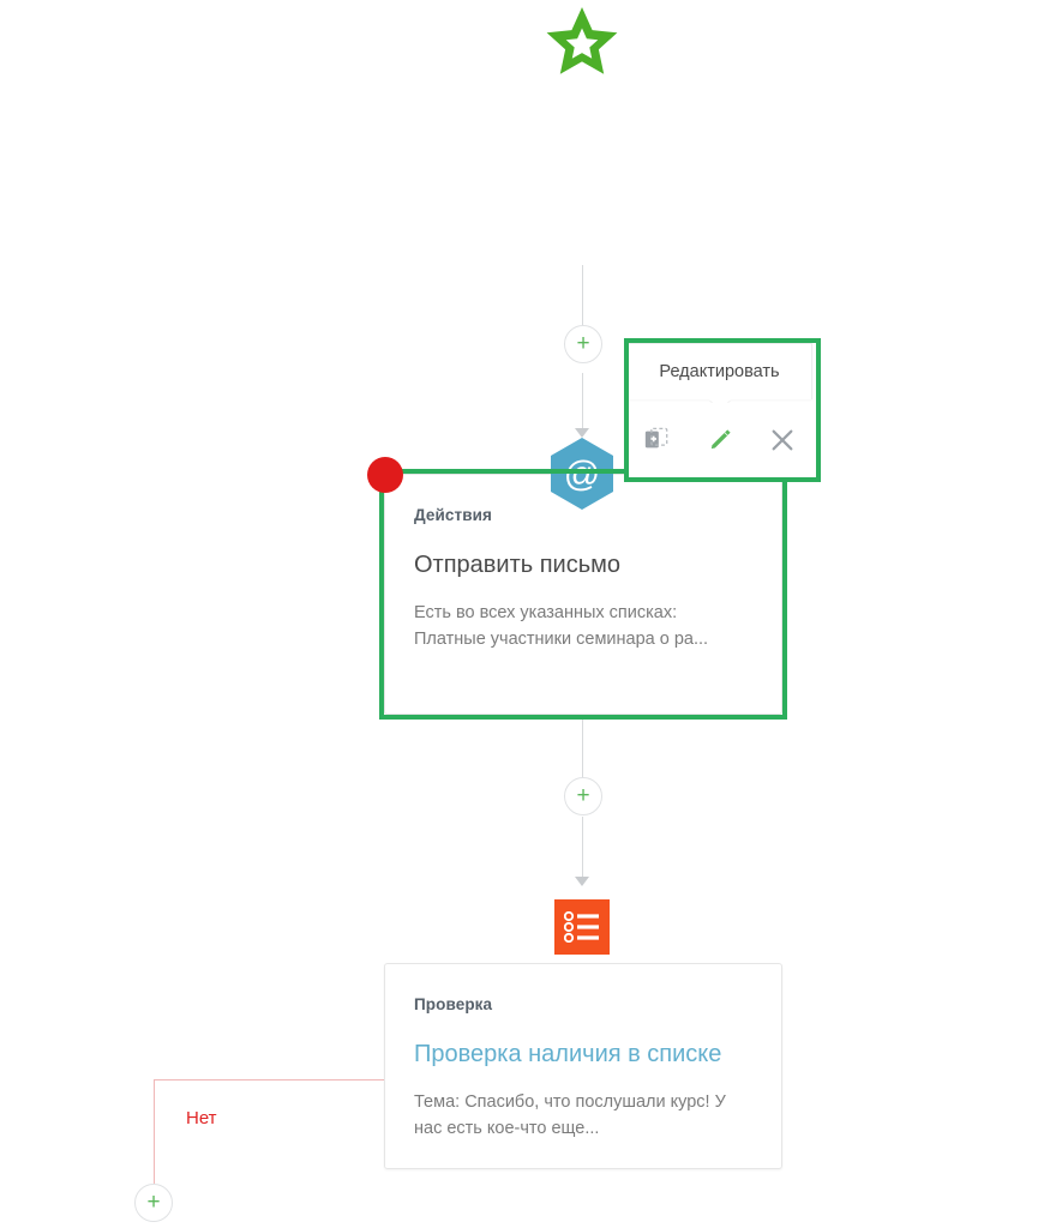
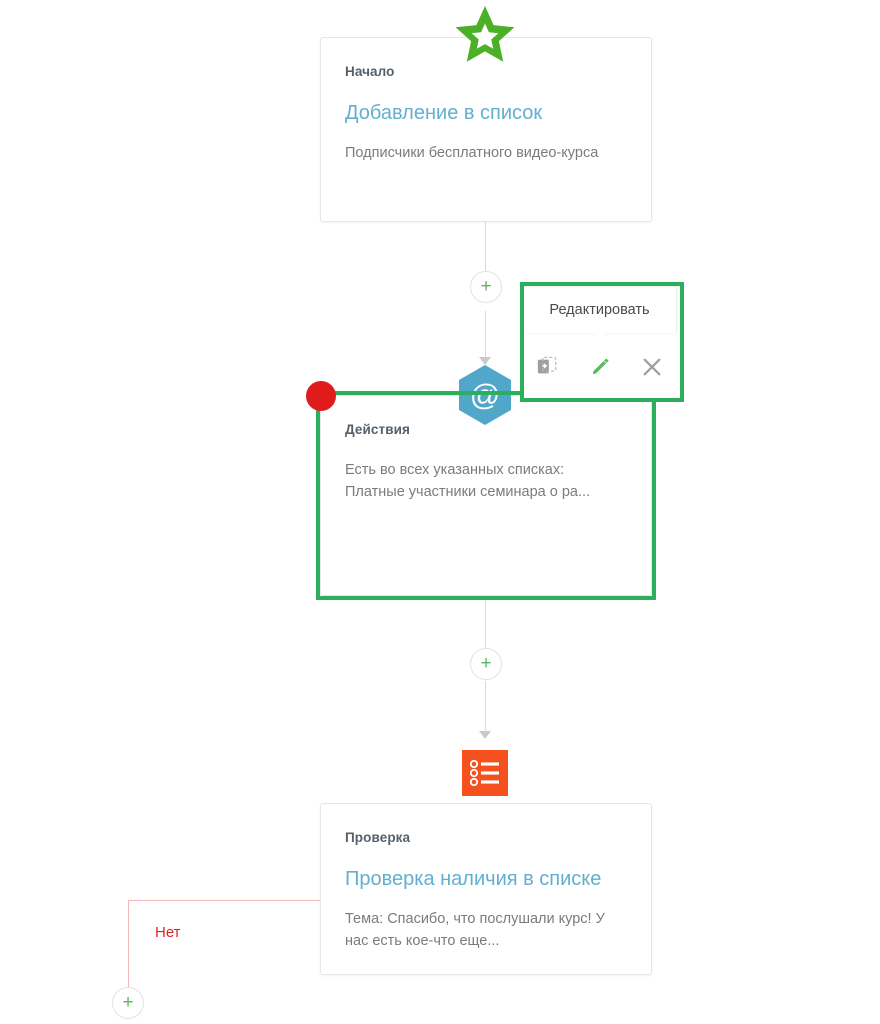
  Нет
+ Начало
+ Добавление в список
+ Подписчики бесплатного видео-курса
  +
  Действия
- Отправить письмо
  Есть во всех указанных списках: Платные участники семинара о ра...
  @
  Редактировать
  +
  Проверка
  Проверка наличия в списке
  Тема: Спасибо, что послушали курс! У нас есть кое-что еще...
  +
